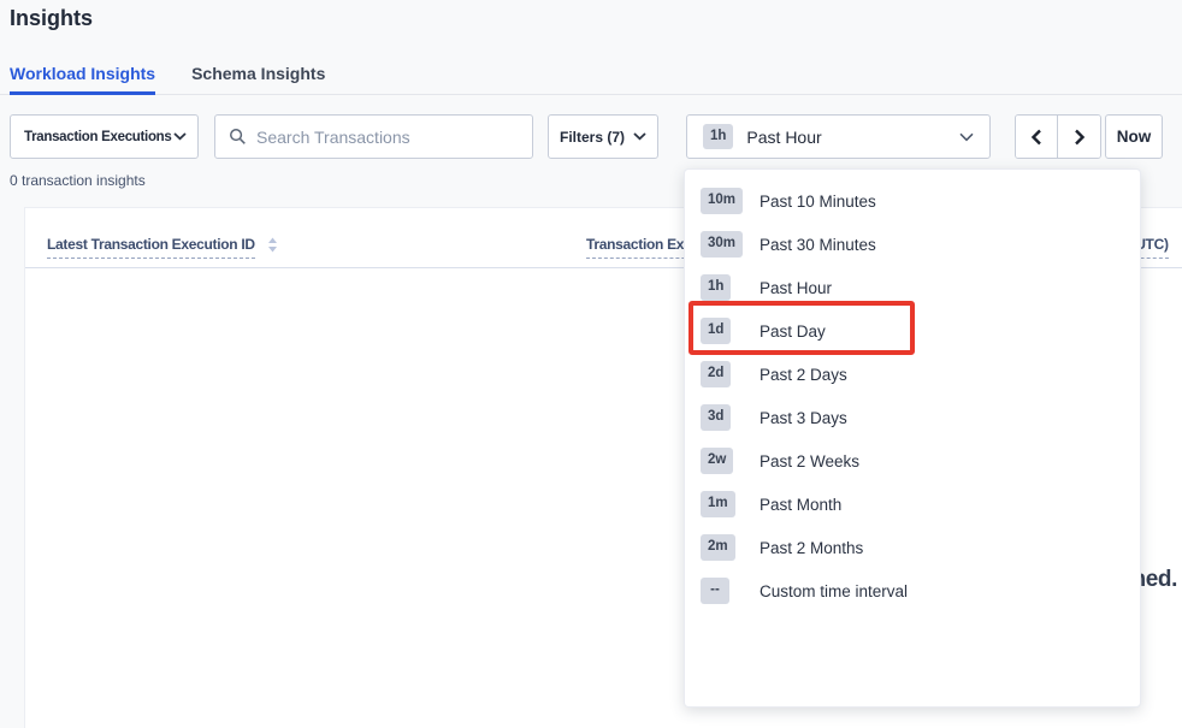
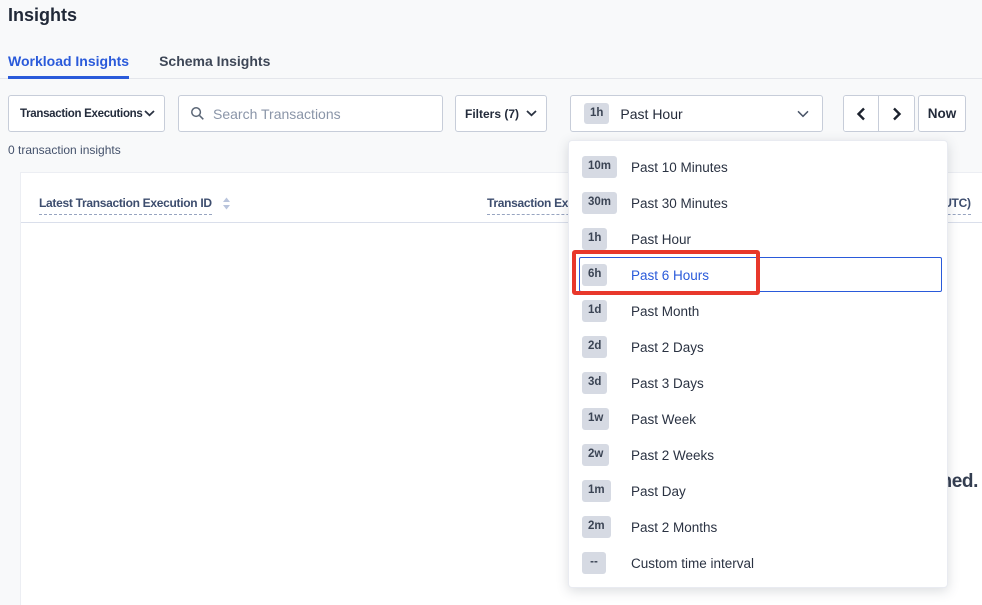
  Insights
  Workload Insights
  Schema Insights
  Transaction Executions
  Search Transactions
  Filters (7)
  1h
  Past Hour
  Now
  0 transaction insights
  Latest Transaction Execution ID
  10m
  Past 10 Minutes
  30m
  Past 30 Minutes
  1h
  Past Hour
+ 6h
+ Past 6 Hours
  1d
- Past Day
+ Past Month
  2d
  Past 2 Days
  3d
  Past 3 Days
+ 1w
+ Past Week
  2w
  Past 2 Weeks
  1m
- Past Month
+ Past Day
  2m
  Past 2 Months
  --
  Custom time interval
